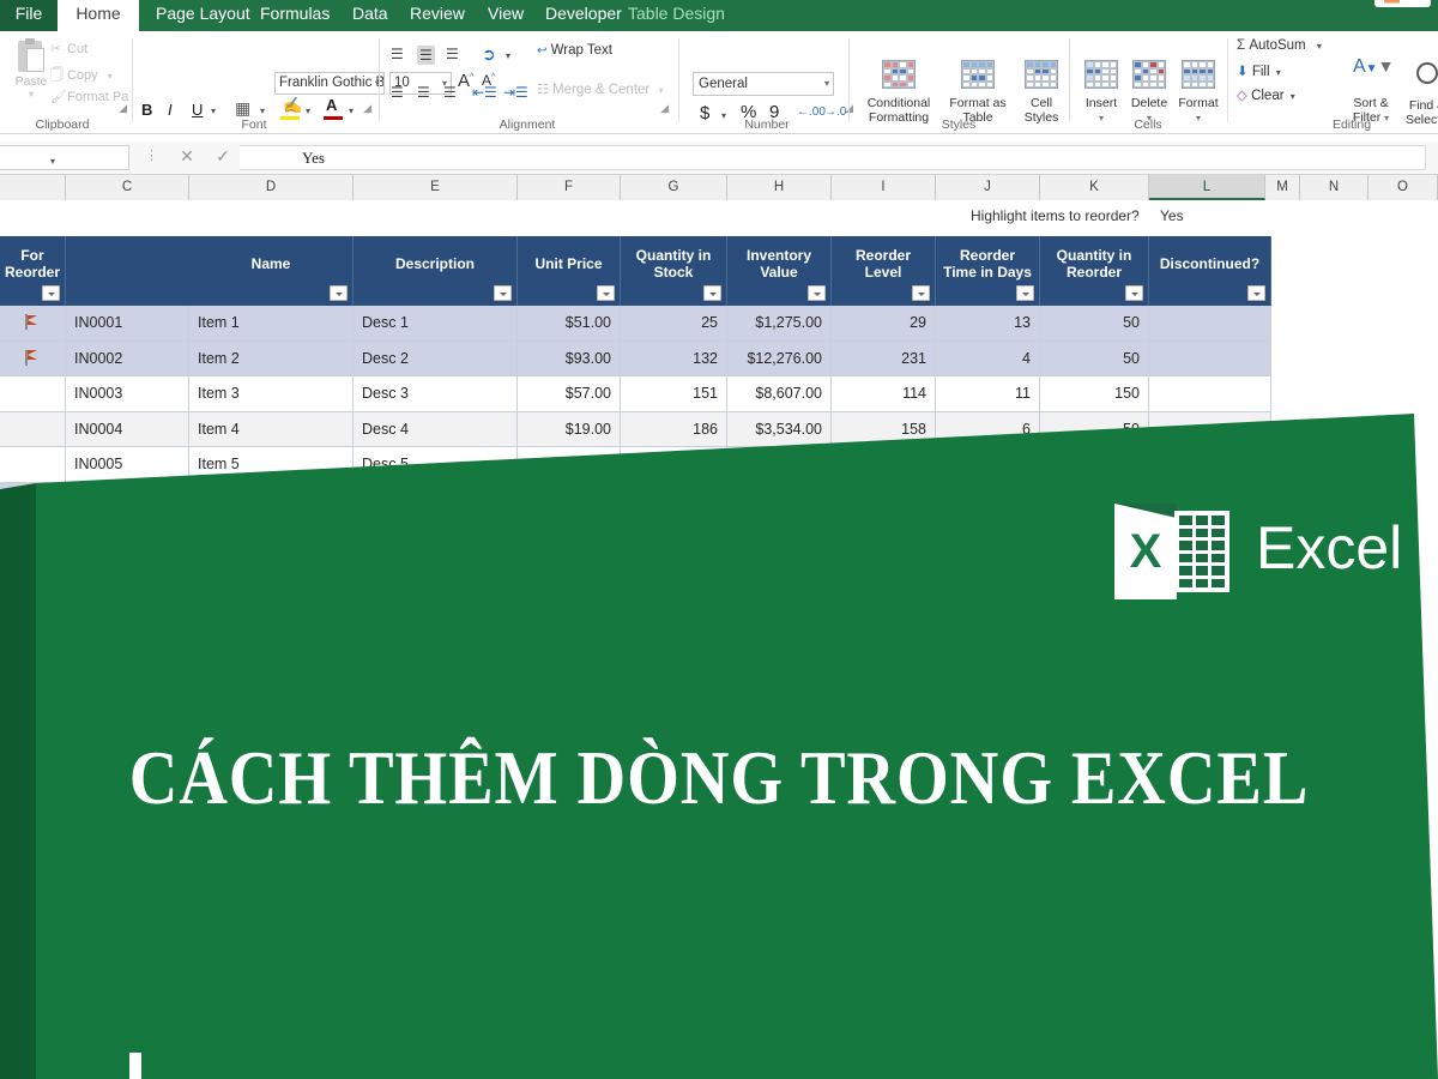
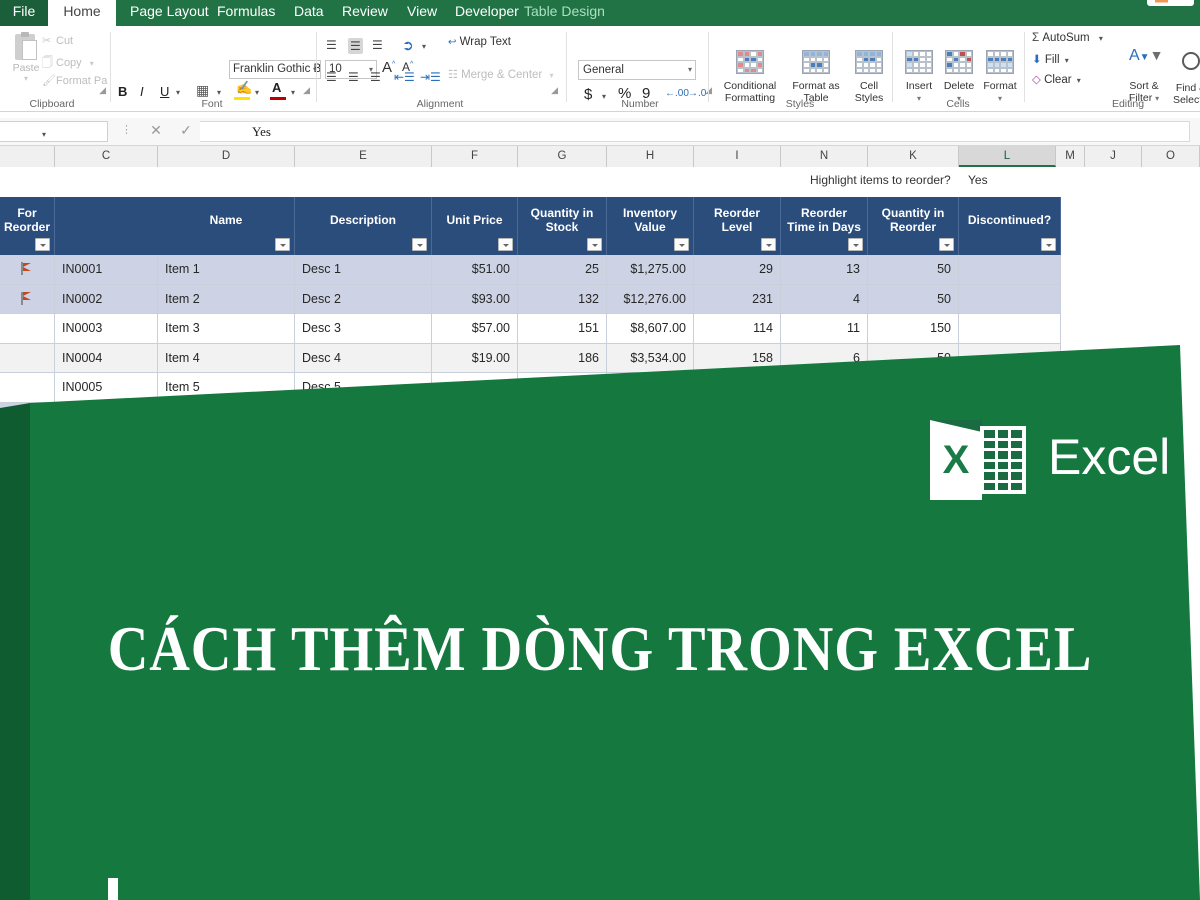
  File
  Home
  Page Layout
  Formulas
  Data
  Review
  View
  Developer
  Table Design
  Paste
  ▾
  ✂ Cut
  🗍 Copy ▾
  🖌Format Pa
  Clipboard
  ◢
  Franklin Gothic B
  ▾
  10
  ▾
  B
  I
  U
  ▾
  ▦
  ▾
  ✍
  ▾
  A
  ▾
  Font
  ◢
  ☰
  ☰
  ☰
  ➲
  ▾
  ☰
  ☰
  ☰
  ⇤☰
  ⇥☰
  ↩ Wrap Text
  ☷ Merge & Center ▾
  Alignment
  ◢
  General
  ▾
  $
  ▾
  %
  9
  ←.00
  →.0
  Number
  Conditional
  Formatting
  Format as
  Table
  Cell
  Styles
  Styles
  Insert
  ▾
  Delete
  ▾
  Format
  ▾
  Cells
  Σ AutoSum ▾
  ⬇ Fill ▾
  ◇ Clear ▾
  A▼▼
  Sort &
  Filter ▾
  Find
  Selec
  Editing
  ▾
  ⋮
  ✕
  ✓
  Yes
  C
  D
  E
  F
  G
  H
  I
- J
+ N
  K
  L
  M
- N
+ J
  O
  Highlight items to reorder?
  Yes
  For
  Reorder
  Name
  Description
  Unit Price
  Quantity in
  Stock
  Inventory
  Value
  Reorder
  Level
  Reorder
  Time in Days
  Quantity in
  Reorder
  Discontinued?
  IN0001
  Item 1
  Desc 1
  $51.00
  25
  $1,275.00
  29
  13
  50
  IN0002
  Item 2
  Desc 2
  $93.00
  132
  $12,276.00
  231
  4
  50
  IN0003
  Item 3
  Desc 3
  $57.00
  151
  $8,607.00
  114
  11
  150
  IN0004
  Item 4
  Desc 4
  $19.00
  186
  $3,534.00
  158
  6
  IN0005
  Item 5
  Desc 5
  CÁCH THÊM DÒNG TRONG EXCEL
  X
  Excel
